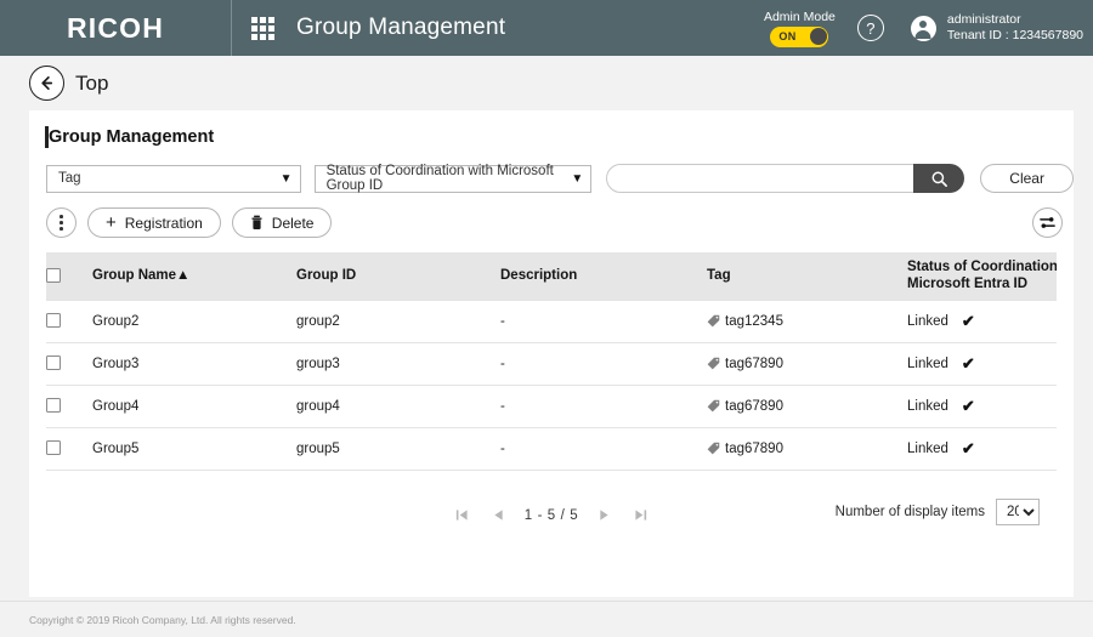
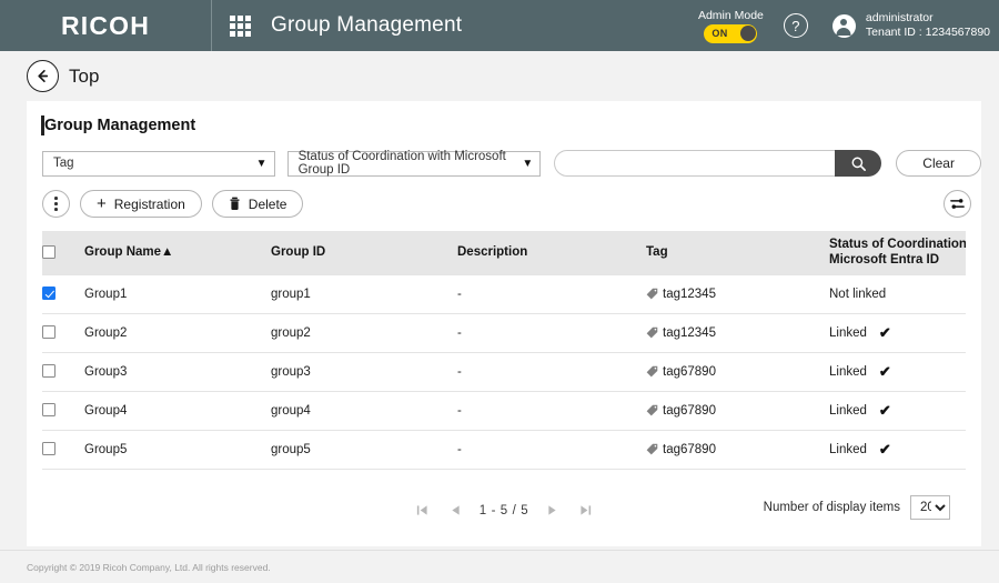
  RICOH
  Group Management
  Admin Mode
  ON
  ?
  administrator
  Tenant ID : 1234567890
  Top
  Group Management
  Tag
  ▼
  Status of Coordination with Microsoft Group ID
  ▼
  Clear
  +
  Registration
  Delete
  	Group Name▲	Group ID	Description	Tag	Status of Coordination Microsoft Entra ID
+ 	Group1	group1	-	tag12345	Not linked
  	Group2	group2	-	tag12345	Linked ✔
  	Group3	group3	-	tag67890	Linked ✔
  	Group4	group4	-	tag67890	Linked ✔
  	Group5	group5	-	tag67890	Linked ✔
  1 - 5 / 5
  Number of display items
  20
  Copyright © 2019 Ricoh Company, Ltd. All rights reserved.
